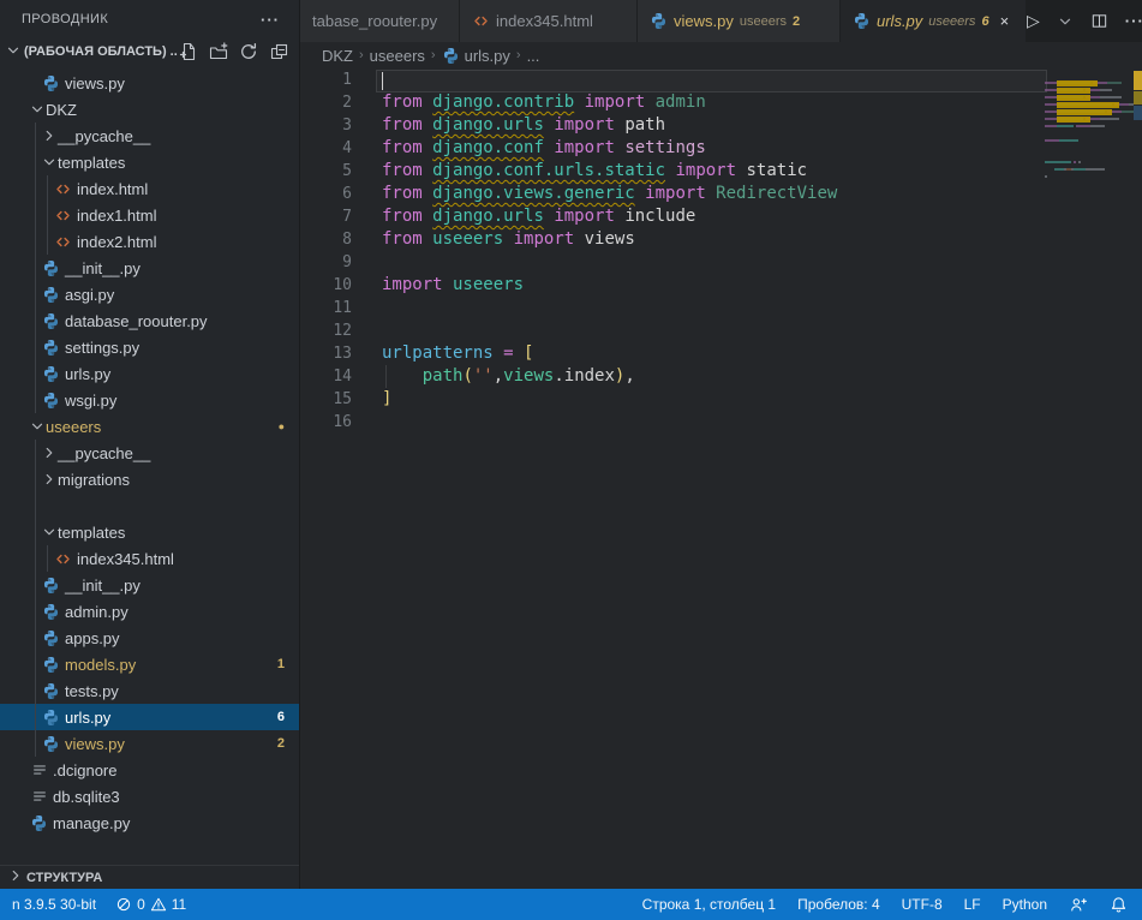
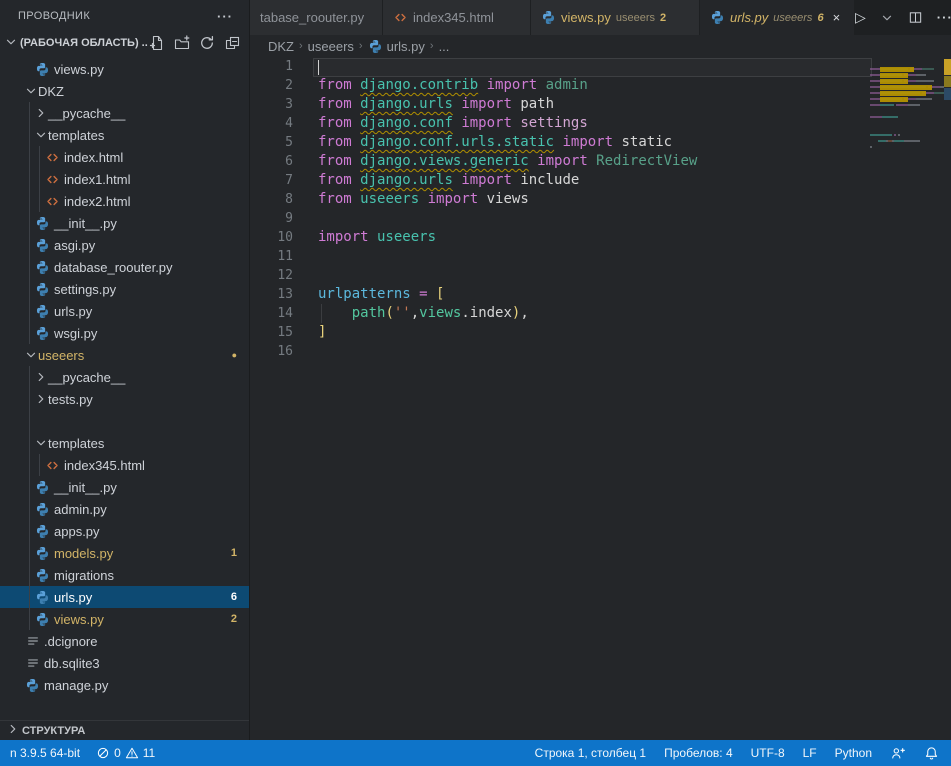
  ПРОВОДНИК
  ···
  (РАБОЧАЯ ОБЛАСТЬ) ..
  views.py
  DKZ
  __pycache__
  templates
  index.html
  index1.html
  index2.html
  __init__.py
  asgi.py
  database_roouter.py
  settings.py
  urls.py
  wsgi.py
  useeers
  ●
  __pycache__
- migrations
+ tests.py
  templates
  index345.html
  __init__.py
  admin.py
  apps.py
  models.py
  1
- tests.py
+ migrations
  urls.py
  6
  views.py
  2
  .dcignore
  db.sqlite3
  manage.py
  СТРУКТУРА
  tabase_roouter.py
  index345.html
  views.py
  useeers
  2
  urls.py
  useeers
  6
  ×
  ▷
  ···
  DKZ
  ›
  useeers
  ›
  urls.py
  ›
  ...
  1
  2
  3
  4
  5
  6
  7
  8
  9
  10
  11
  12
  13
  14
  15
  16
  from django.contrib import admin
  from django.urls import path
  from django.conf import settings
  from django.conf.urls.static import static
  from django.views.generic import RedirectView
  from django.urls import include
  from useeers import views
  import useeers
  urlpatterns = [
  path('',views.index),
  ]
- n 3.9.5 30-bit
+ n 3.9.5 64-bit
  0
  11
  Строка 1, столбец 1
  Пробелов: 4
  UTF-8
  LF
  Python
